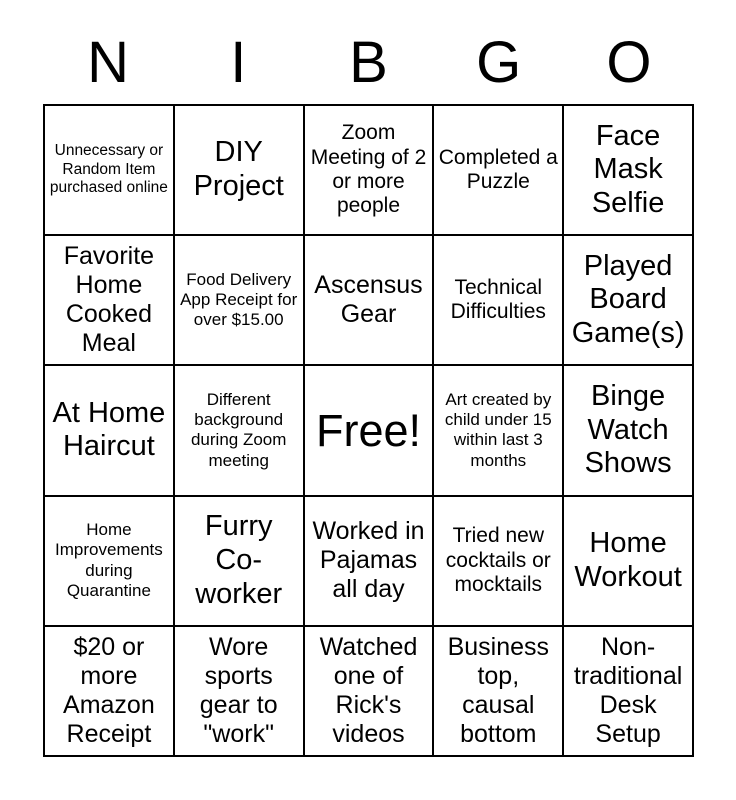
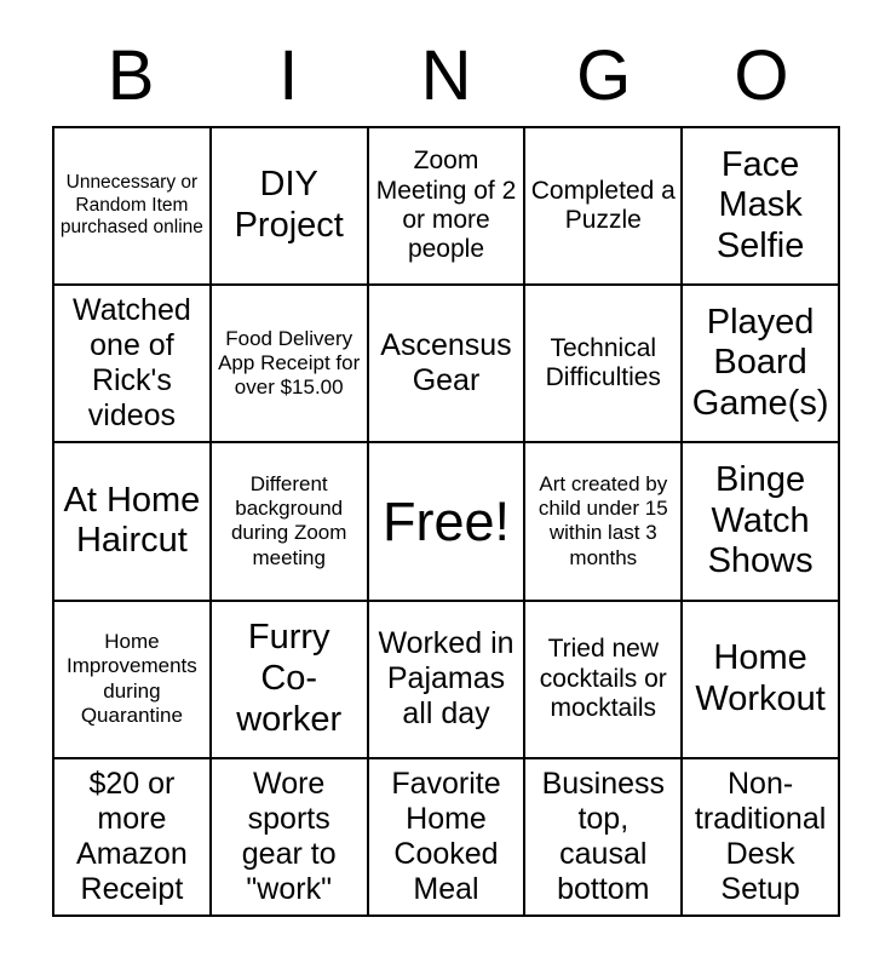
- N
+ B
  I
- B
+ N
  G
  O
  Unnecessary or Random Item purchased online
  DIY Project
  Zoom Meeting of 2 or more people
  Completed a Puzzle
  Face Mask Selfie
- Favorite Home Cooked Meal
+ Watched one of Rick's videos
  Food Delivery App Receipt for over $15.00
  Ascensus Gear
  Technical Difficulties
  Played Board Game(s)
  At Home Haircut
  Different background during Zoom meeting
  Free!
  Art created by child under 15 within last 3 months
  Binge Watch Shows
  Home Improvements during Quarantine
  Furry Co-worker
  Worked in Pajamas all day
  Tried new cocktails or mocktails
  Home Workout
  $20 or more Amazon Receipt
  Wore sports gear to "work"
- Watched one of Rick's videos
+ Favorite Home Cooked Meal
  Business top, causal bottom
  Non-traditional Desk Setup
